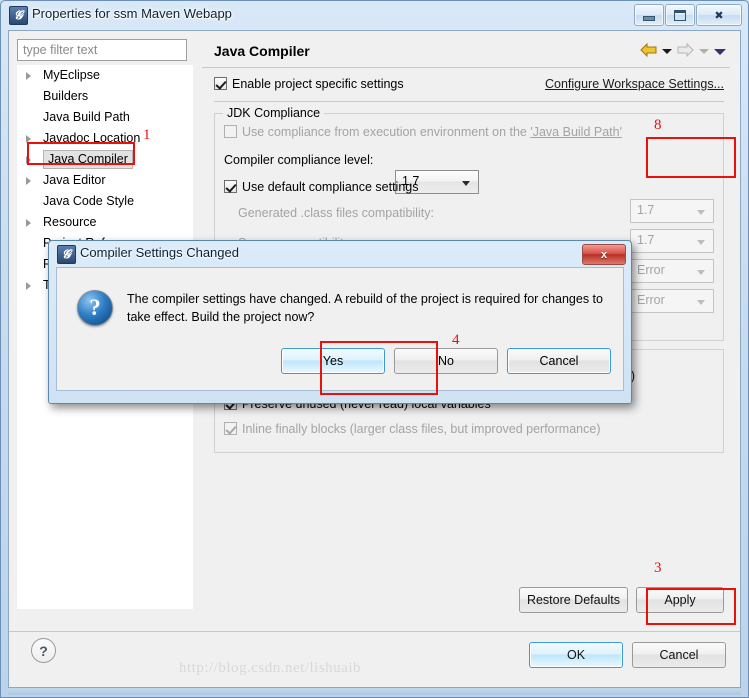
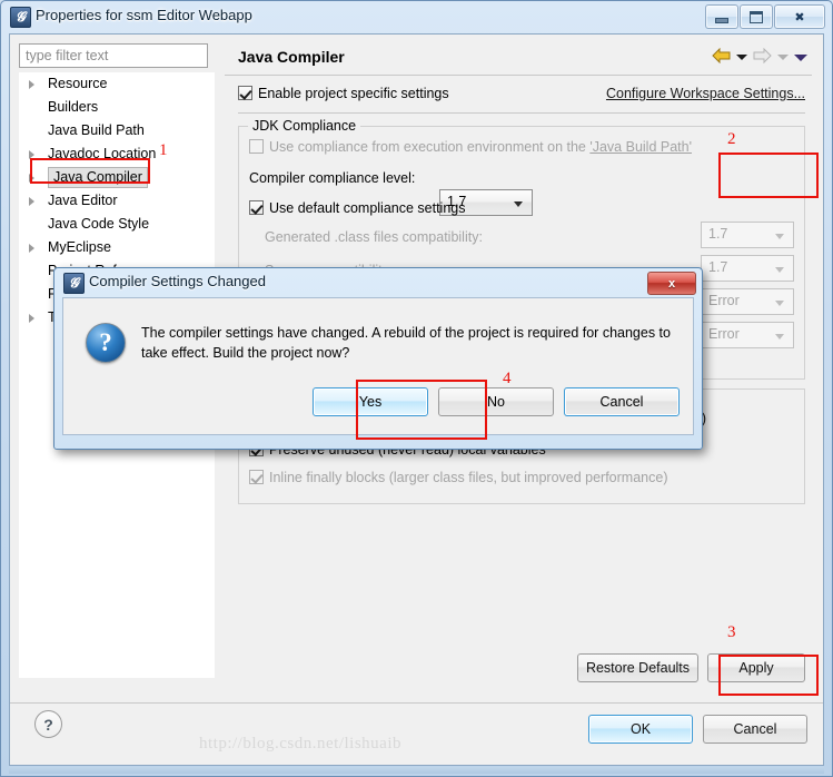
  𝓖
- Properties for ssm Maven Webapp
+ Properties for ssm Editor Webapp
  ✖
  type filter text
- MyEclipse
+ Resource
  Builders
  Java Build Path
  Javadoc Location
  Java Compiler
  Java Editor
  Java Code Style
- Resource
+ MyEclipse
  Java Compiler
  Enable project specific settings
  Configure Workspace Settings...
  JDK Compliance
  Use compliance from execution environment on the 'Java Build Path'
  Compiler compliance level:
  1.7
  Use default compliance settings
  Generated .class files compatibility:
  1.7
  1.7
  Error
  Error
  Preserve unused (never read) local variables
  Inline finally blocks (larger class files, but improved performance)
  Restore Defaults
  Apply
  OK
  Cancel
  ?
  http://blog.csdn.net/lishuaib
  𝓖
  Compiler Settings Changed
  x
  ?
  The compiler settings have changed. A rebuild of the project is required for changes to take effect. Build the project now?
  Yes
  No
  Cancel
  1
- 8
+ 2
  3
  4
